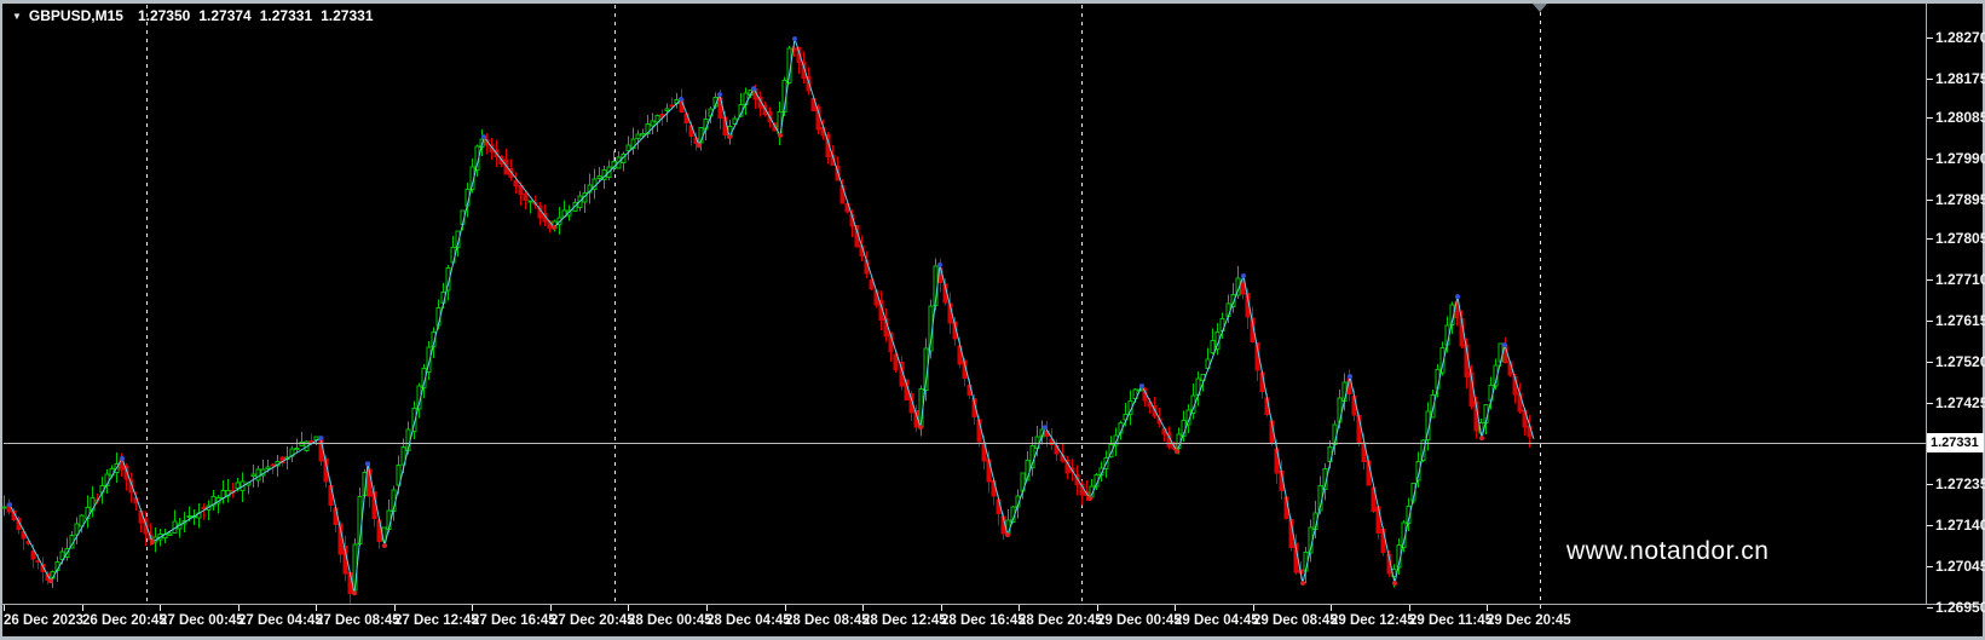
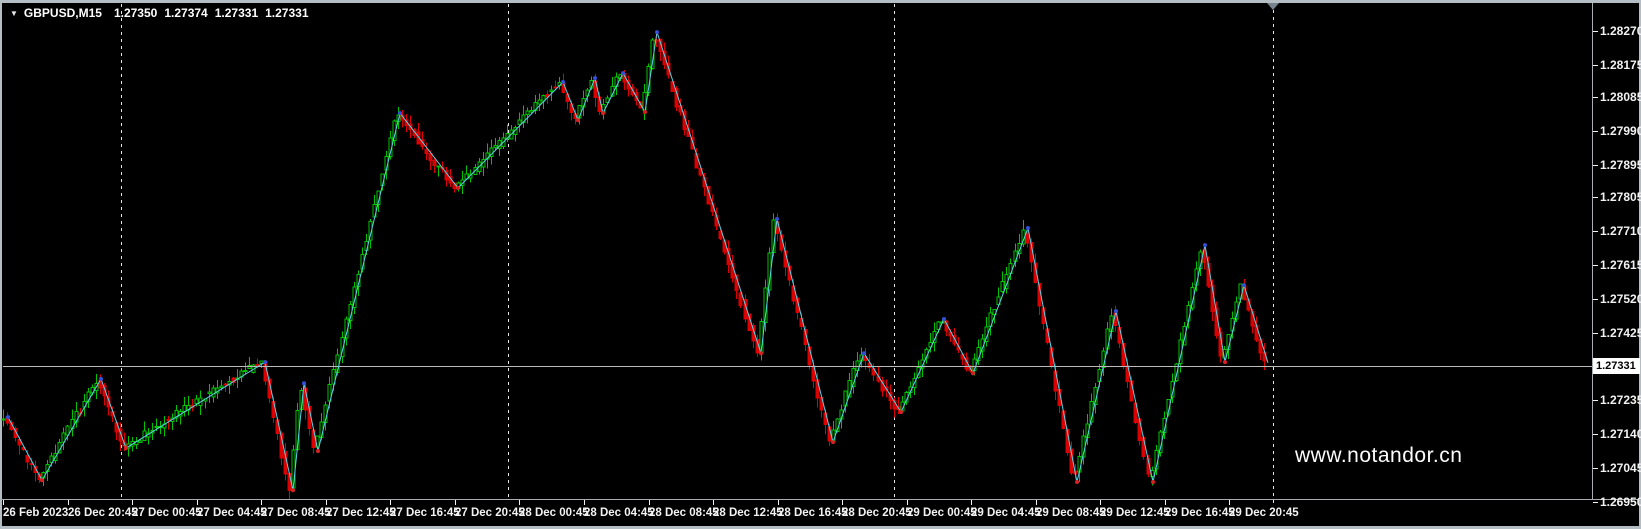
  1.28270
  1.28175
  1.28085
  1.27990
  1.27895
  1.27805
  1.27710
  1.27615
  1.27520
  1.27425
  1.27235
  1.27140
  1.27045
  1.26950
- 26 Dec 2023
+ 26 Feb 2023
  26 Dec 20:45
  27 Dec 00:45
  27 Dec 04:45
  27 Dec 08:45
  27 Dec 12:45
  27 Dec 16:45
  27 Dec 20:45
  28 Dec 00:45
  28 Dec 04:45
  28 Dec 08:45
  28 Dec 12:45
  28 Dec 16:45
  28 Dec 20:45
  29 Dec 00:45
  29 Dec 04:45
  29 Dec 08:45
  29 Dec 12:45
- 29 Dec 11:45
+ 29 Dec 16:45
  29 Dec 20:45
  ▼
  GBPUSD,M15
  1.27350
  1.27374
  1.27331
  1.27331
  1.27331
  www.notandor.cn
